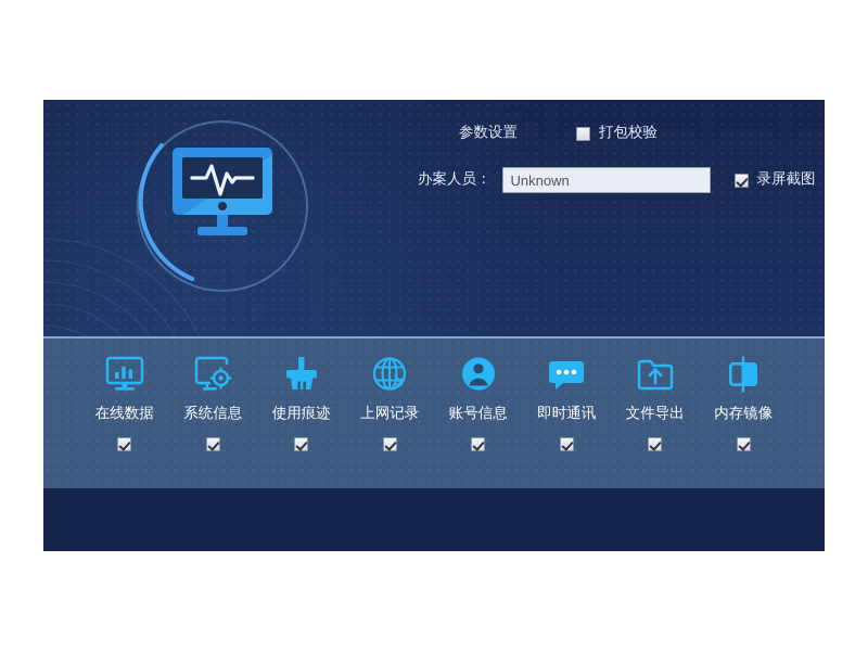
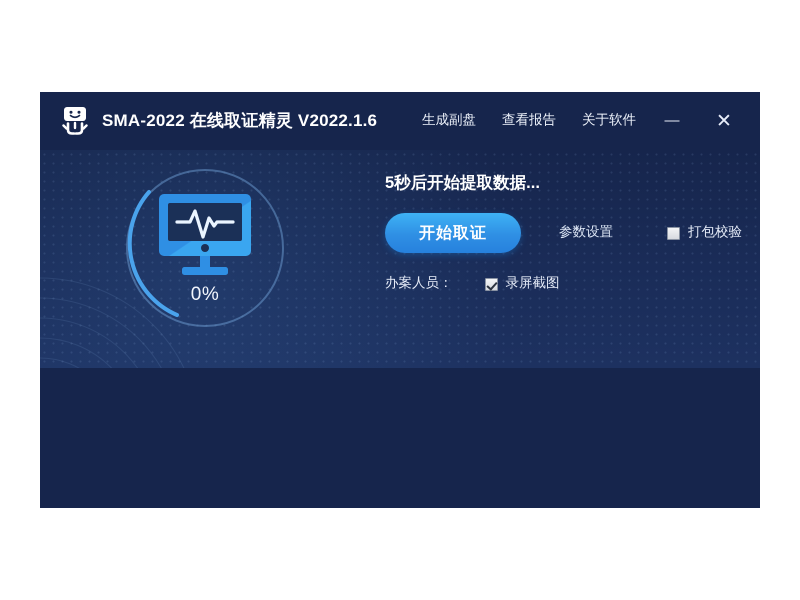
+ SMA-2022 在线取证精灵 V2022.1.6
+ 生成副盘
+ 查看报告
+ 关于软件
+ —
+ ✕
+ 0%
+ 5秒后开始提取数据...
+ 开始取证
  参数设置
  打包校验
  办案人员：
- Unknown
  录屏截图
- 在线数据
- 系统信息
- 使用痕迹
- 上网记录
- 账号信息
- 即时通讯
- 文件导出
- 内存镜像
